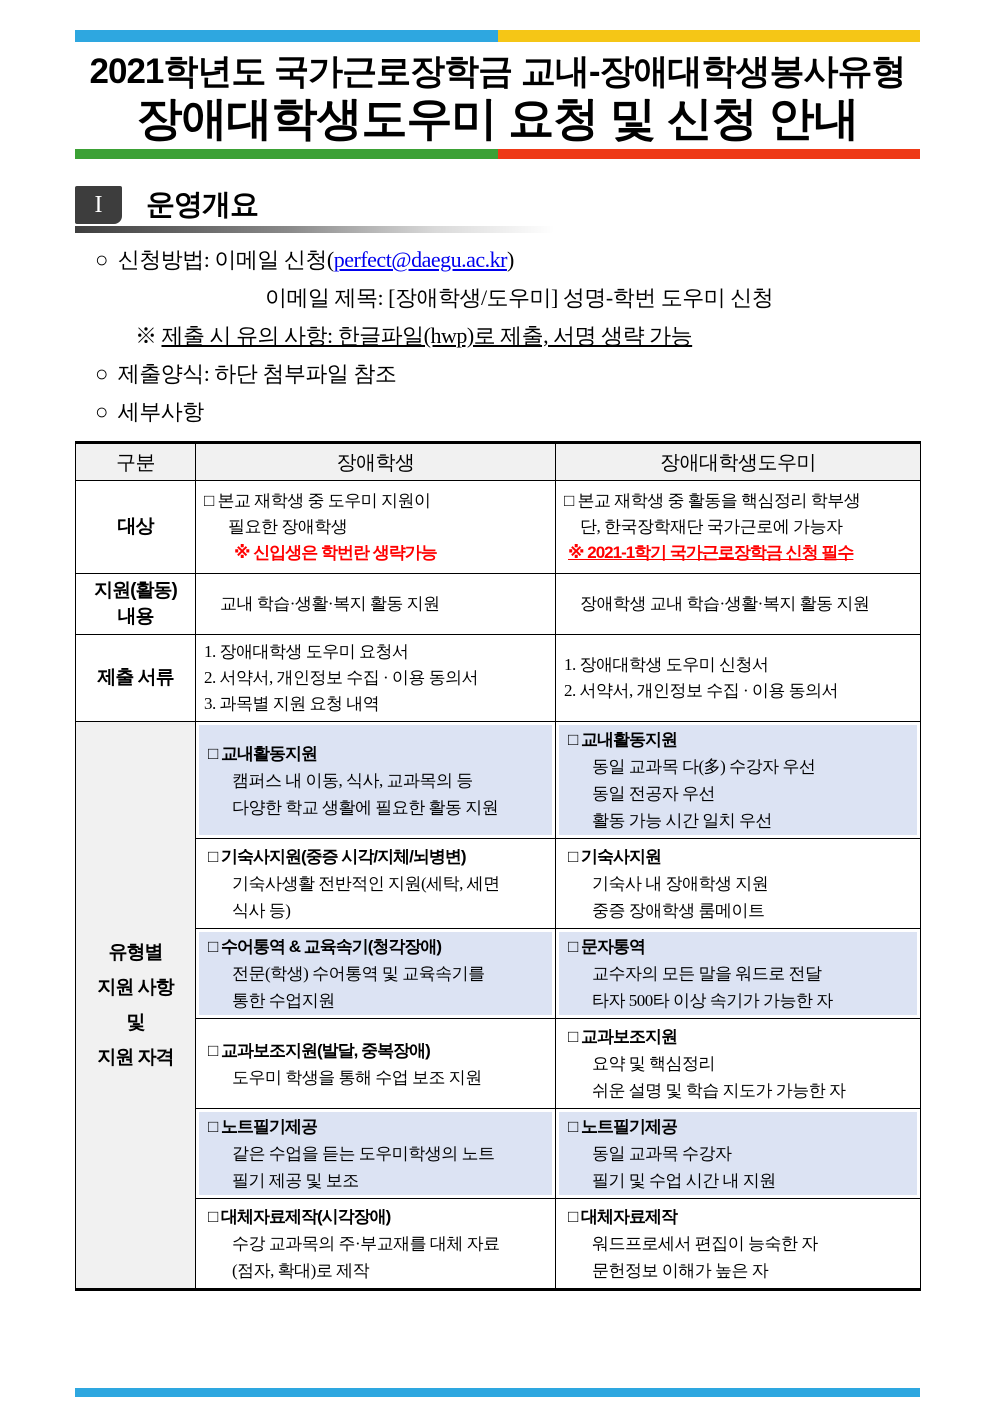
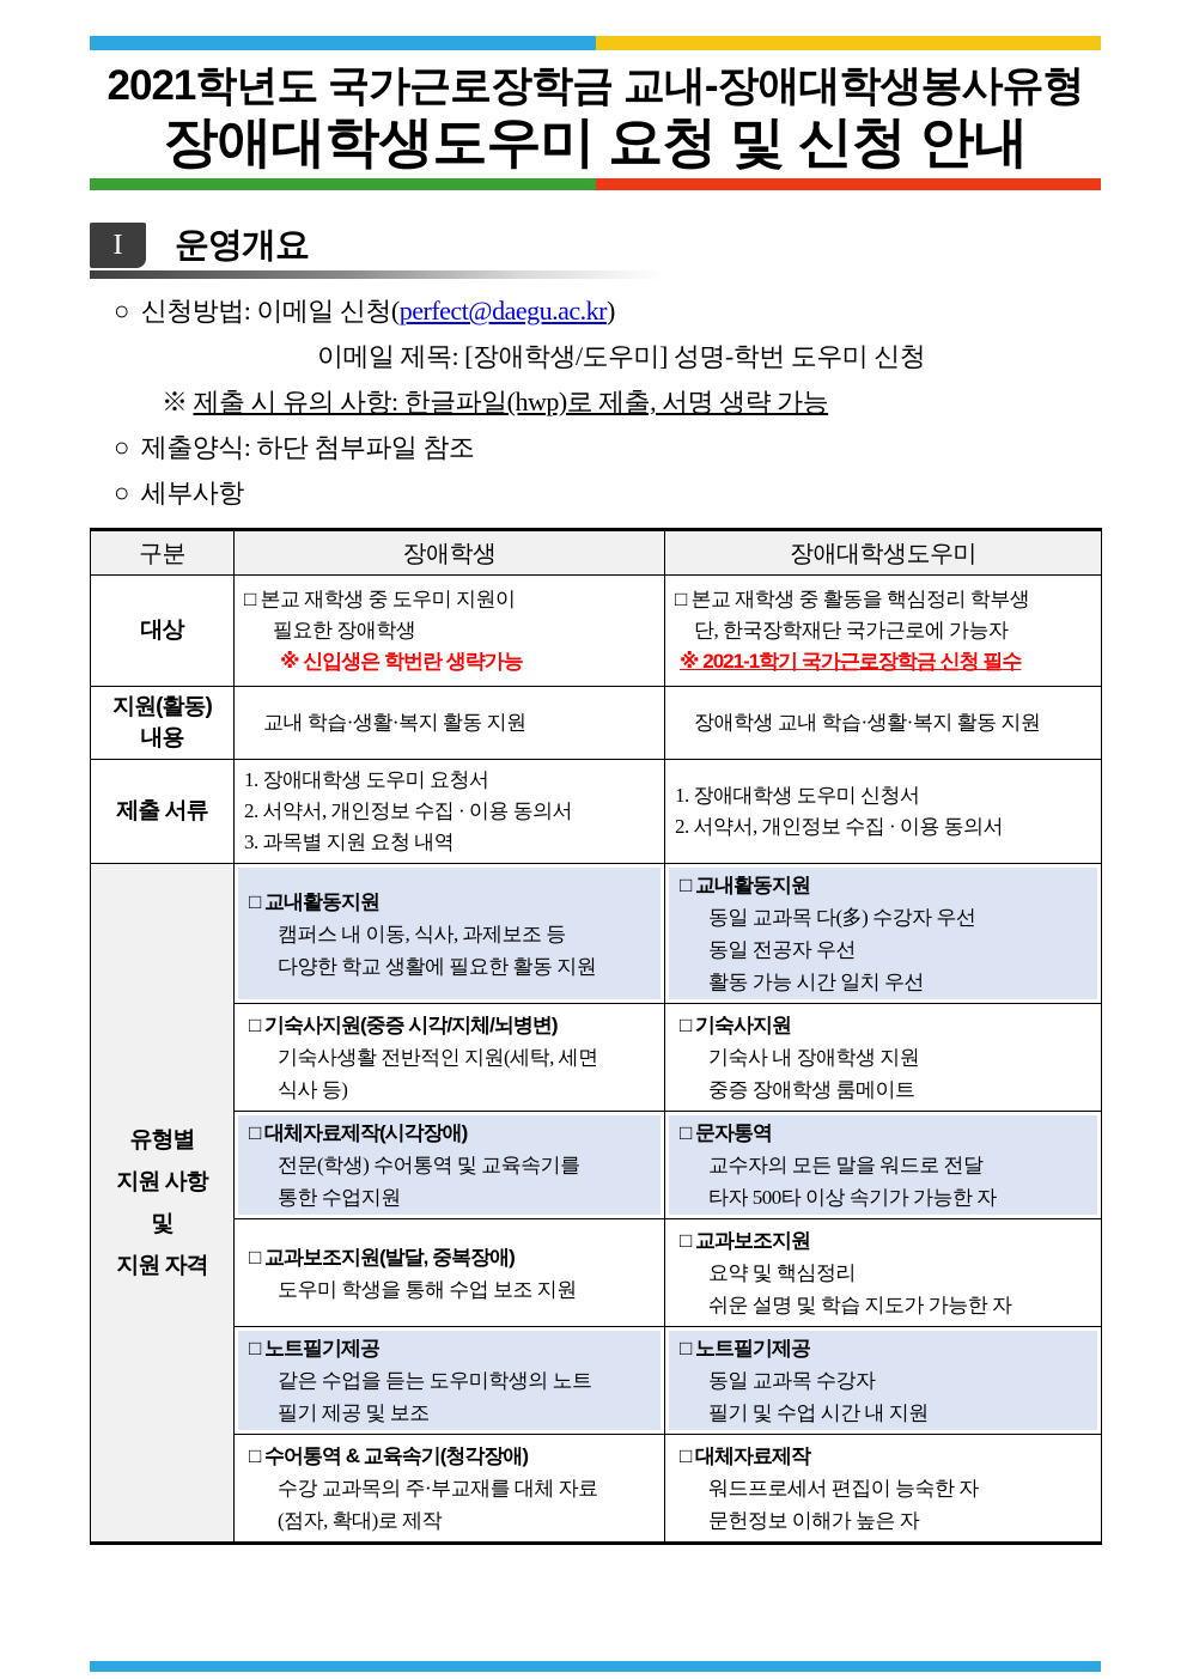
  2021학년도 국가근로장학금 교내-장애대학생봉사유형
  장애대학생도우미 요청 및 신청 안내
  I
  운영개요
  ○ 신청방법: 이메일 신청(perfect@daegu.ac.kr)
  이메일 제목: [장애학생/도우미] 성명-학번 도우미 신청
  ※ 제출 시 유의 사항: 한글파일(hwp)로 제출, 서명 생략 가능
  ○ 제출양식: 하단 첨부파일 참조
  ○ 세부사항
  구분	장애학생	장애대학생도우미
  대상	□ 본교 재학생 중 도우미 지원이 필요한 장애학생 ※ 신입생은 학번란 생략가능	□ 본교 재학생 중 활동을 핵심정리 학부생 단, 한국장학재단 국가근로에 가능자 ※ 2021-1학기 국가근로장학금 신청 필수
  지원(활동) 내용	교내 학습·생활·복지 활동 지원	장애학생 교내 학습·생활·복지 활동 지원
  제출 서류	1. 장애대학생 도우미 요청서 2. 서약서, 개인정보 수집 · 이용 동의서 3. 과목별 지원 요청 내역	1. 장애대학생 도우미 신청서 2. 서약서, 개인정보 수집 · 이용 동의서
- 유형별 지원 사항 및 지원 자격	□ 교내활동지원 캠퍼스 내 이동, 식사, 교과목의 등 다양한 학교 생활에 필요한 활동 지원	□ 교내활동지원 동일 교과목 다(多) 수강자 우선 동일 전공자 우선 활동 가능 시간 일치 우선
+ 유형별 지원 사항 및 지원 자격	□ 교내활동지원 캠퍼스 내 이동, 식사, 과제보조 등 다양한 학교 생활에 필요한 활동 지원	□ 교내활동지원 동일 교과목 다(多) 수강자 우선 동일 전공자 우선 활동 가능 시간 일치 우선
  □ 기숙사지원(중증 시각/지체/뇌병변) 기숙사생활 전반적인 지원(세탁, 세면 식사 등)	□ 기숙사지원 기숙사 내 장애학생 지원 중증 장애학생 룸메이트
- □ 수어통역 & 교육속기(청각장애) 전문(학생) 수어통역 및 교육속기를 통한 수업지원	□ 문자통역 교수자의 모든 말을 워드로 전달 타자 500타 이상 속기가 가능한 자
+ □ 대체자료제작(시각장애) 전문(학생) 수어통역 및 교육속기를 통한 수업지원	□ 문자통역 교수자의 모든 말을 워드로 전달 타자 500타 이상 속기가 가능한 자
  □ 교과보조지원(발달, 중복장애) 도우미 학생을 통해 수업 보조 지원	□ 교과보조지원 요약 및 핵심정리 쉬운 설명 및 학습 지도가 가능한 자
  □ 노트필기제공 같은 수업을 듣는 도우미학생의 노트 필기 제공 및 보조	□ 노트필기제공 동일 교과목 수강자 필기 및 수업 시간 내 지원
- □ 대체자료제작(시각장애) 수강 교과목의 주·부교재를 대체 자료 (점자, 확대)로 제작	□ 대체자료제작 워드프로세서 편집이 능숙한 자 문헌정보 이해가 높은 자
+ □ 수어통역 & 교육속기(청각장애) 수강 교과목의 주·부교재를 대체 자료 (점자, 확대)로 제작	□ 대체자료제작 워드프로세서 편집이 능숙한 자 문헌정보 이해가 높은 자
